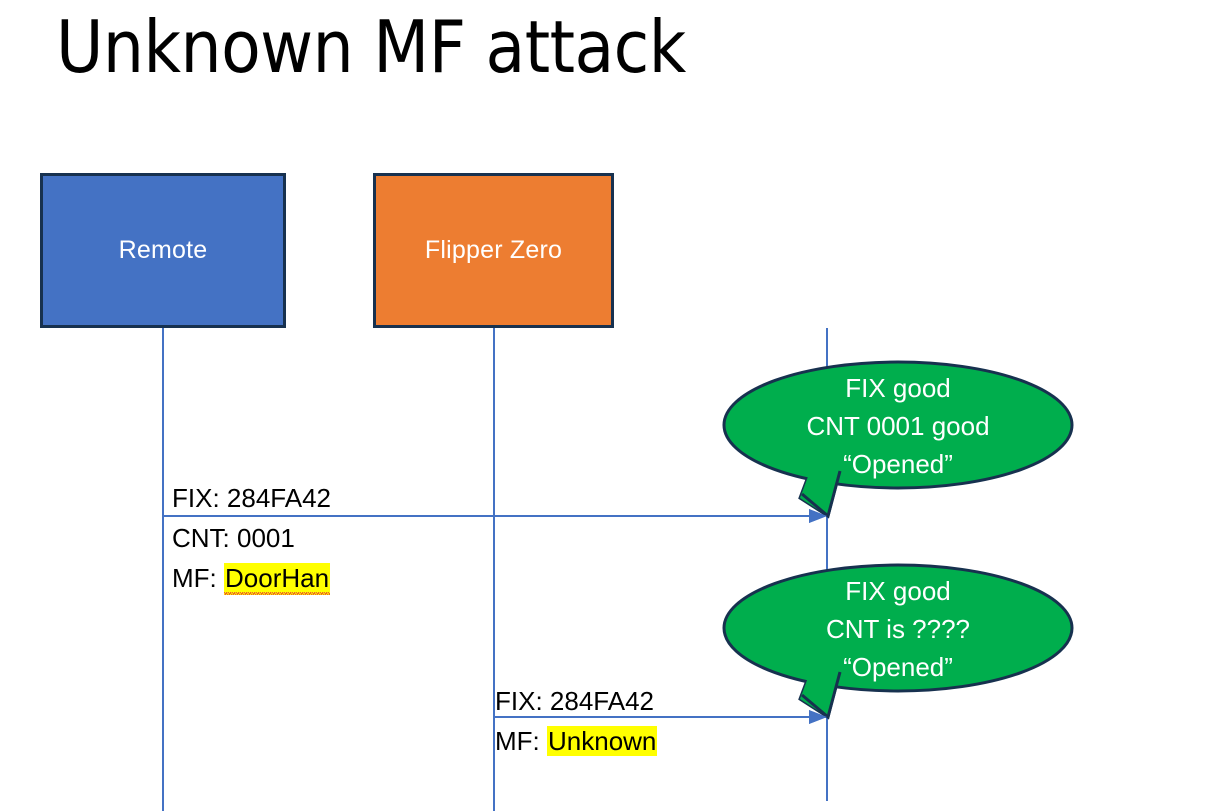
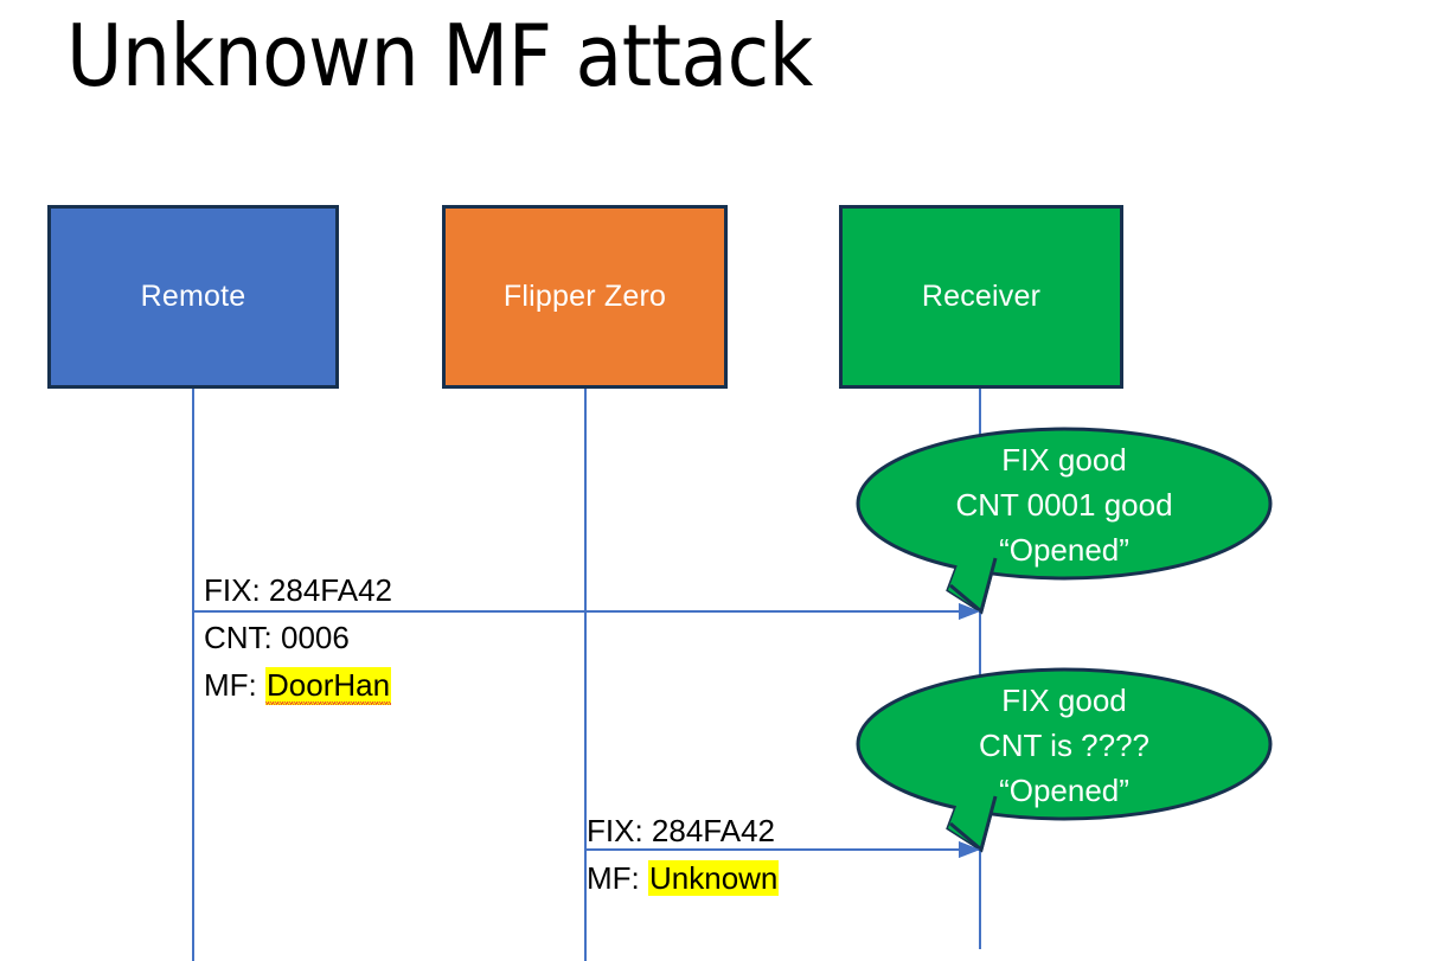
  Unknown MF attack
  Remote
  Flipper Zero
+ Receiver
  FIX good
  CNT 0001 good
  “Opened”
  FIX good
  CNT is ????
  “Opened”
  FIX: 284FA42
- CNT: 0001
+ CNT: 0006
  MF: DoorHan
  FIX: 284FA42
  MF: Unknown
